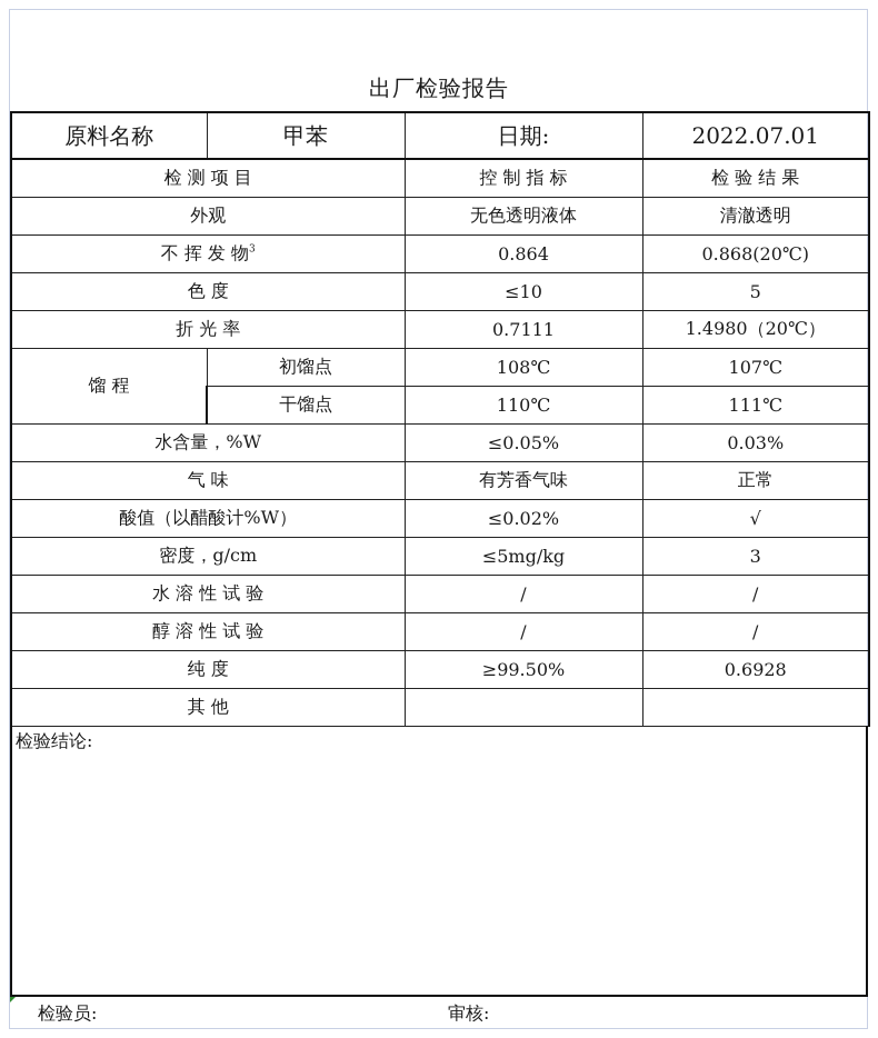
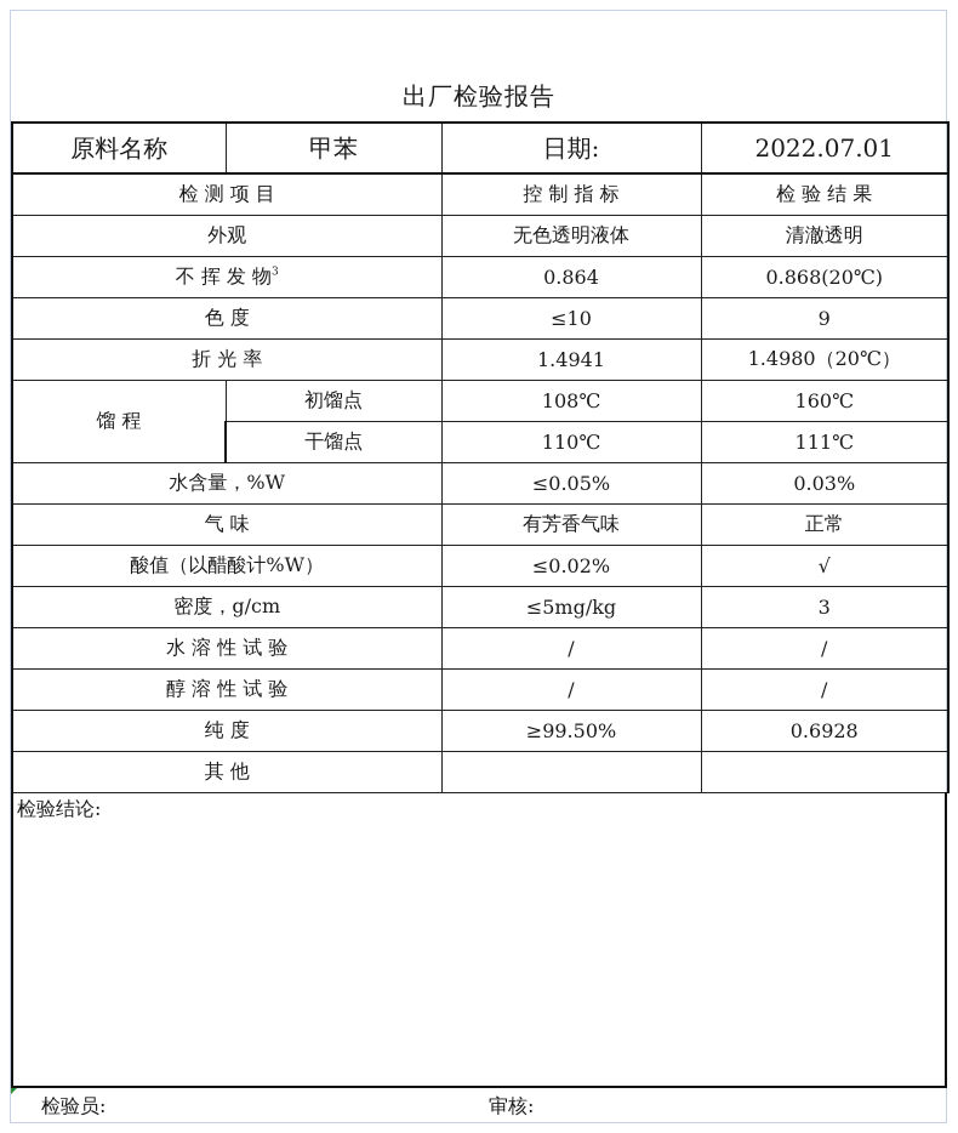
  出厂检验报告
  原料名称	甲苯	日期:	2022.07.01
  检 测 项 目	控 制 指 标	检 验 结 果
  外观	无色透明液体	清澈透明
  不 挥 发 物3	0.864	0.868(20℃)
- 色 度	≤10	5
+ 色 度	≤10	9
- 折 光 率	0.7111	1.4980（20℃）
+ 折 光 率	1.4941	1.4980（20℃）
- 馏 程	初馏点	108℃	107℃
+ 馏 程	初馏点	108℃	160℃
  干馏点	110℃	111℃
  水含量，%W	≤0.05%	0.03%
  气 味	有芳香气味	正常
  酸值（以醋酸计%W）	≤0.02%	√
  密度，g/cm	≤5mg/kg	3
  水 溶 性 试 验	/	/
  醇 溶 性 试 验	/	/
  纯 度	≥99.50%	0.6928
  其 他
  检验结论:
  检验员:
  审核:
